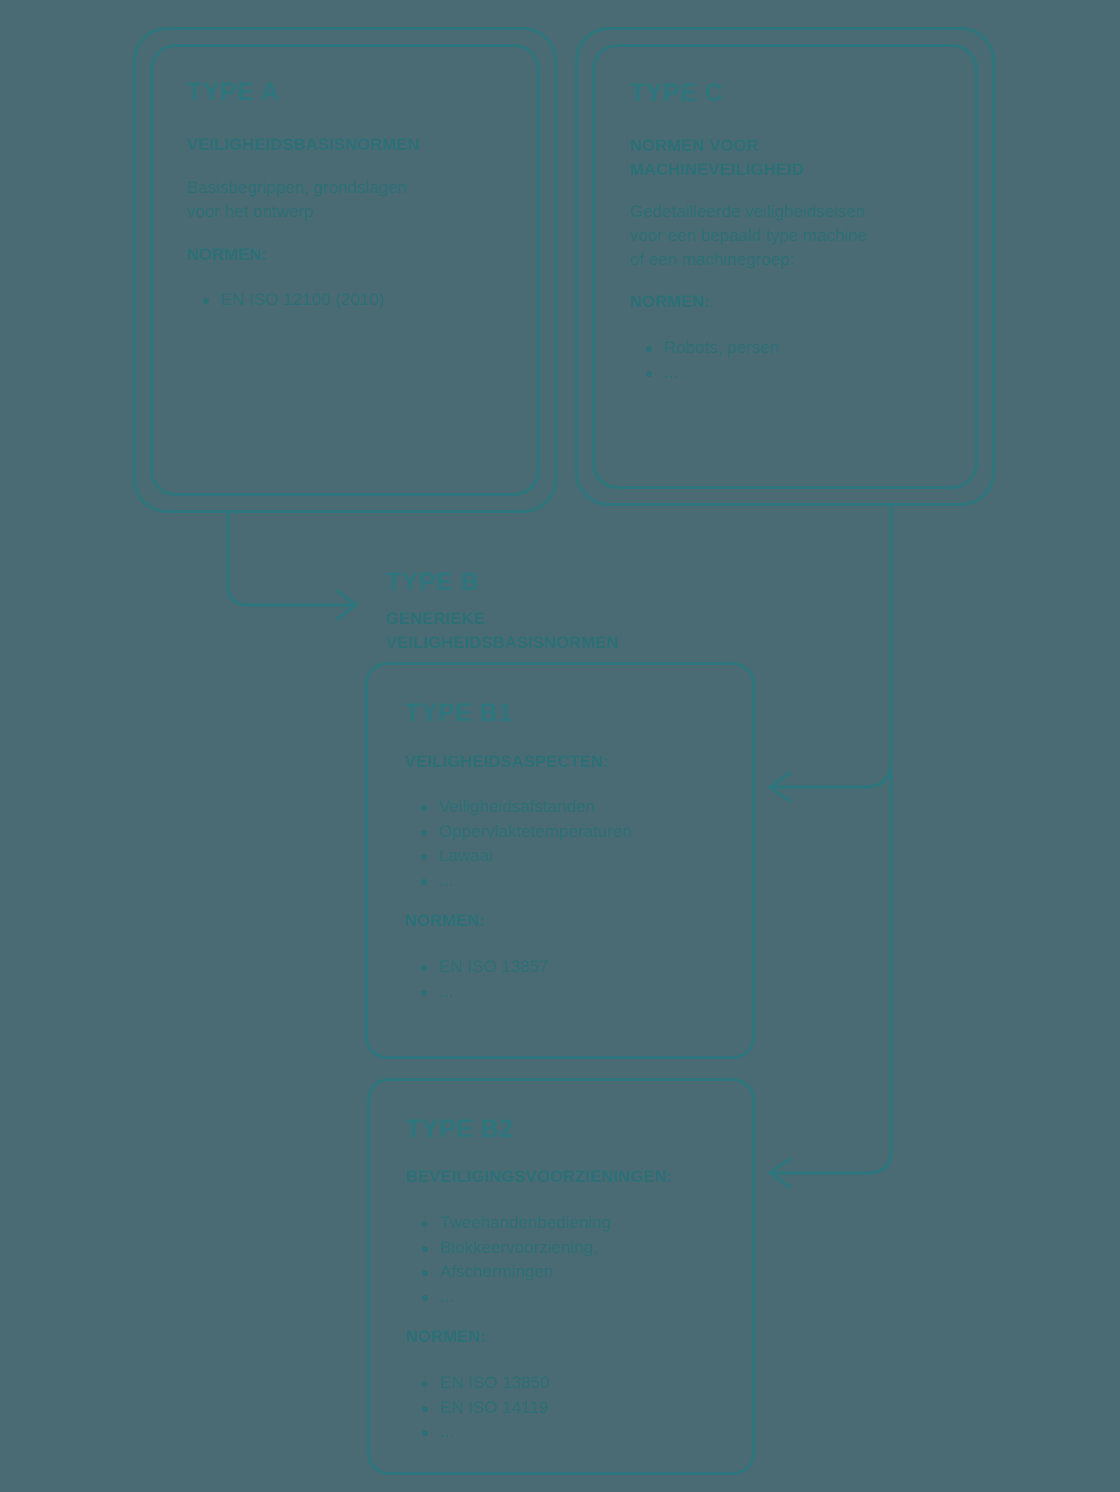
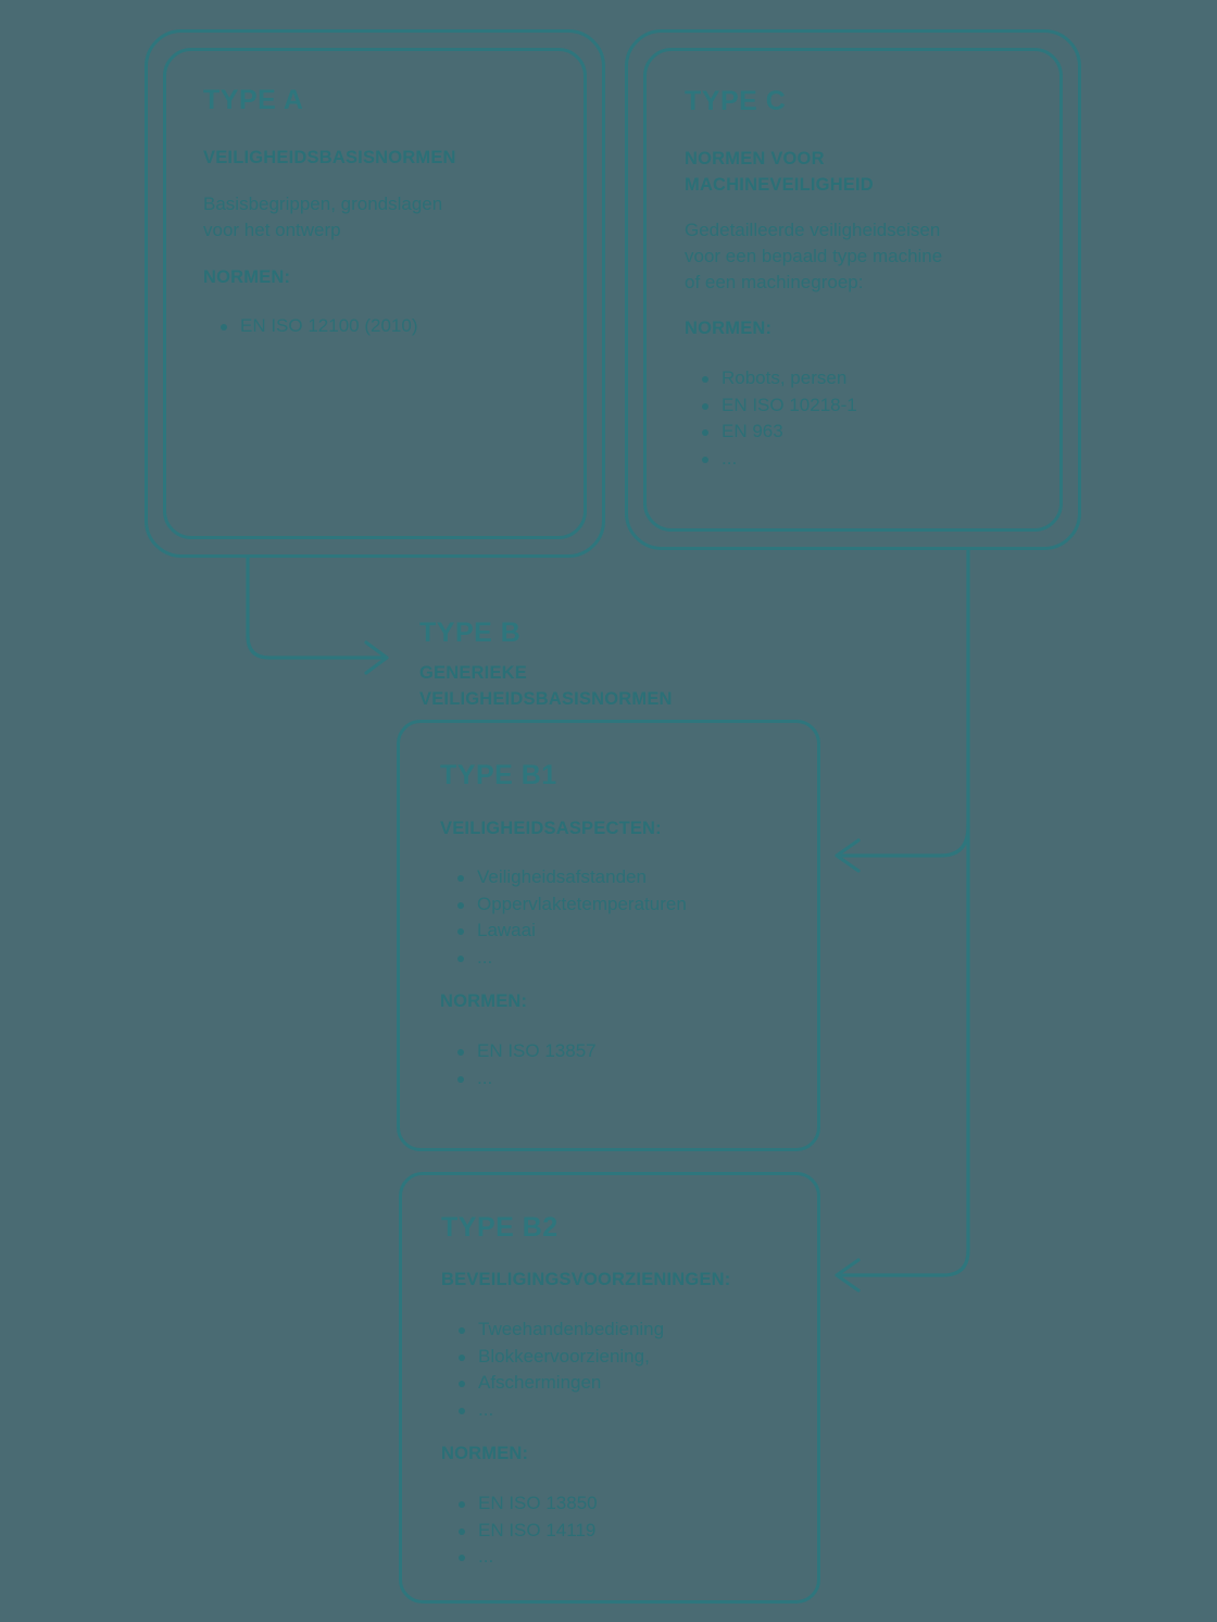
  TYPE A
  VEILIGHEIDSBASISNORMEN
  Basisbegrippen, grondslagen
  voor het ontwerp
  NORMEN:
  EN ISO 12100 (2010)
  TYPE C
  NORMEN VOOR
  MACHINEVEILIGHEID
  Gedetailleerde veiligheidseisen
  voor een bepaald type machine
  of een machinegroep:
  NORMEN:
  Robots, persen
+ EN ISO 10218-1
+ EN 963
  ...
  TYPE B
  GENERIEKE
  VEILIGHEIDSBASISNORMEN
  TYPE B1
  VEILIGHEIDSASPECTEN:
  Veiligheidsafstanden
  Oppervlaktetemperaturen
  Lawaai
  ...
  NORMEN:
  EN ISO 13857
  ...
  TYPE B2
  BEVEILIGINGSVOORZIENINGEN:
  Tweehandenbediening
  Blokkeervoorziening,
  Afschermingen
  ...
  NORMEN:
  EN ISO 13850
  EN ISO 14119
  ...
